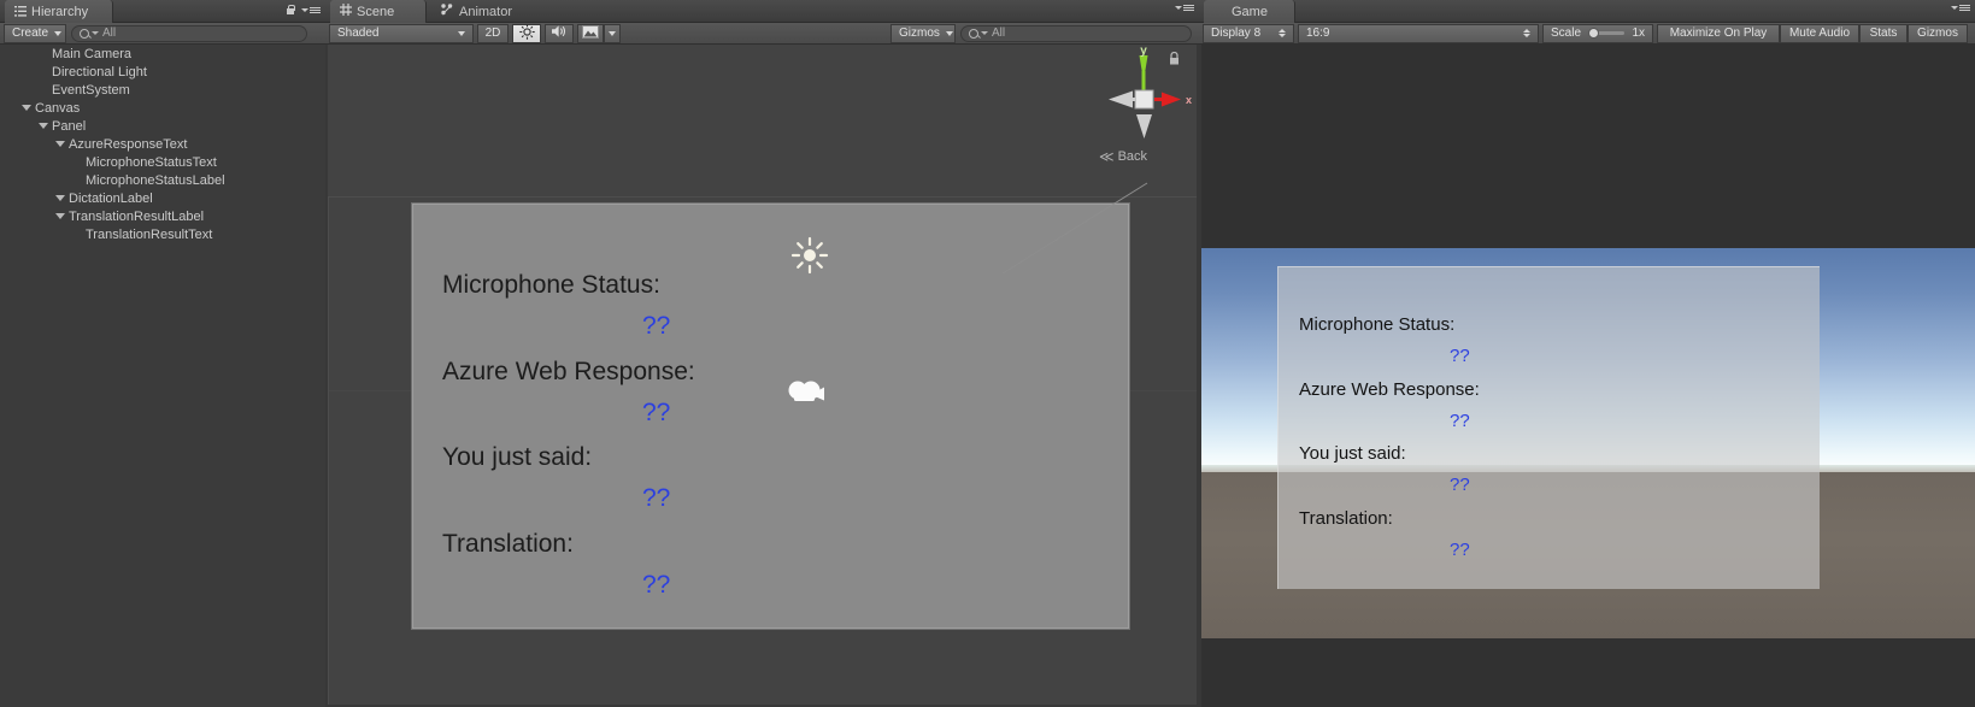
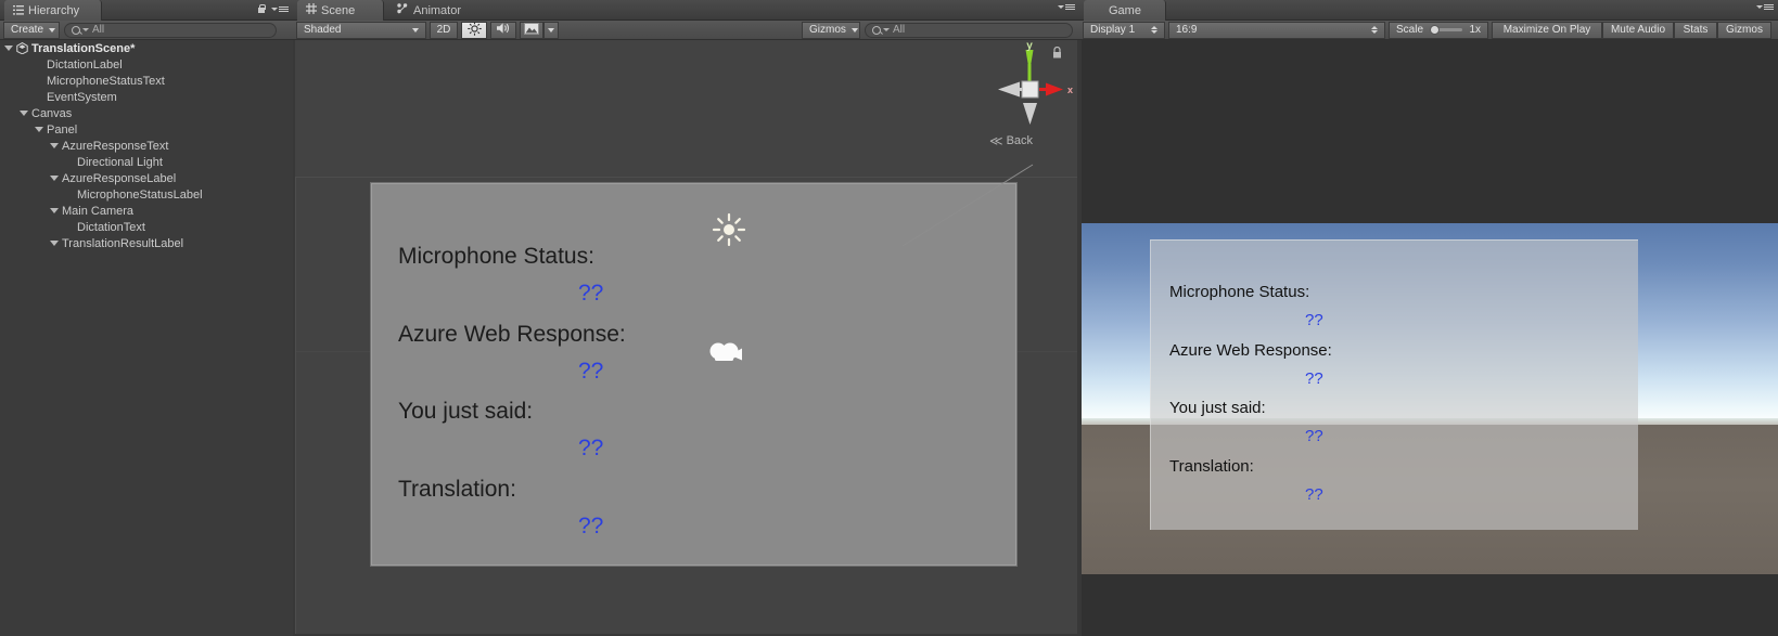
  Hierarchy
  Create
  All
+ TranslationScene*
- Main Camera
+ DictationLabel
- Directional Light
+ MicrophoneStatusText
  EventSystem
  Canvas
  Panel
  AzureResponseText
- MicrophoneStatusText
+ Directional Light
+ AzureResponseLabel
  MicrophoneStatusLabel
- DictationLabel
+ Main Camera
+ DictationText
  TranslationResultLabel
- TranslationResultText
  Scene
  Animator
  Shaded
  2D
  Gizmos
  All
  Microphone Status:
  ??
  Azure Web Response:
  ??
  You just said:
  ??
  Translation:
  ??
  y
  x
  ≪
  Back
  Game
- Display 8
+ Display 1
  16:9
  Scale
  1x
  Maximize On Play
  Mute Audio
  Stats
  Gizmos
  Microphone Status:
  ??
  Azure Web Response:
  ??
  You just said:
  ??
  Translation:
  ??
